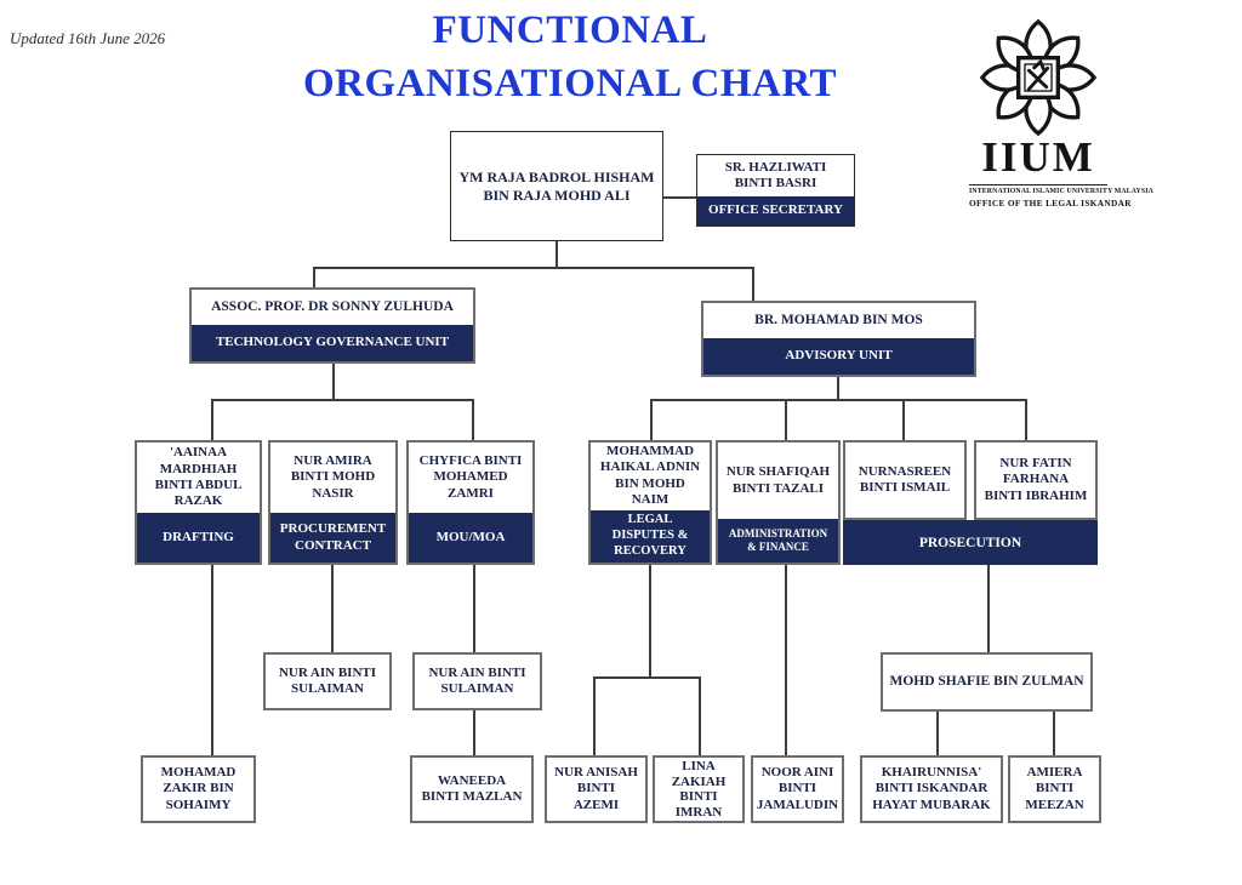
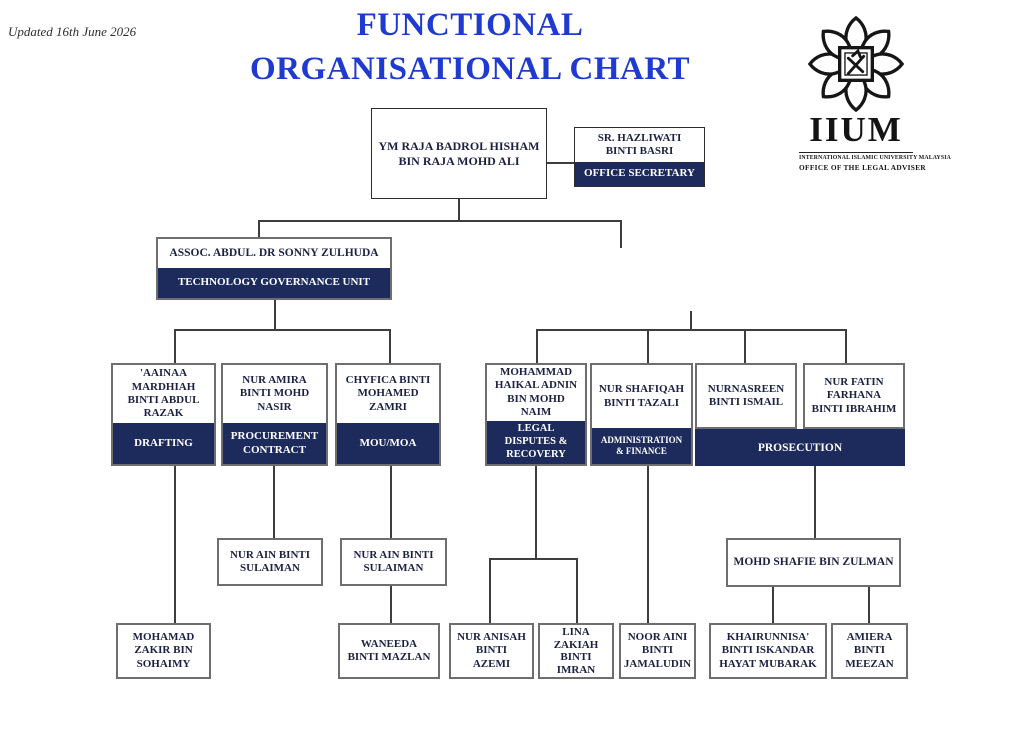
  Updated 16th June 2026
  FUNCTIONAL
  ORGANISATIONAL CHART
  IIUM
- OFFICE OF THE LEGAL ISKANDAR
+ OFFICE OF THE LEGAL ADVISER
  YM RAJA BADROL HISHAM
  BIN RAJA MOHD ALI
  SR. HAZLIWATI
  BINTI BASRI
  OFFICE SECRETARY
- ASSOC. PROF. DR SONNY ZULHUDA
+ ASSOC. ABDUL. DR SONNY ZULHUDA
  TECHNOLOGY GOVERNANCE UNIT
- BR. MOHAMAD BIN MOS
- ADVISORY UNIT
  'AAINAA
  MARDHIAH
  BINTI ABDUL
  RAZAK
  DRAFTING
  NUR AMIRA
  BINTI MOHD
  NASIR
  PROCUREMENT
  CONTRACT
  CHYFICA BINTI
  MOHAMED
  ZAMRI
  MOU/MOA
  MOHAMMAD
  HAIKAL ADNIN
  BIN MOHD
  NAIM
  LEGAL
  DISPUTES &
  RECOVERY
  NUR SHAFIQAH
  BINTI TAZALI
  ADMINISTRATION
  & FINANCE
  NURNASREEN
  BINTI ISMAIL
  NUR FATIN
  FARHANA
  BINTI IBRAHIM
  PROSECUTION
  NUR AIN BINTI
  SULAIMAN
  NUR AIN BINTI
  SULAIMAN
  MOHD SHAFIE BIN ZULMAN
  MOHAMAD
  ZAKIR BIN
  SOHAIMY
  WANEEDA
  BINTI MAZLAN
  NUR ANISAH
  BINTI
  AZEMI
  LINA
  ZAKIAH
  BINTI
  IMRAN
  NOOR AINI
  BINTI
  JAMALUDIN
  KHAIRUNNISA'
  BINTI ISKANDAR
  HAYAT MUBARAK
  AMIERA
  BINTI
  MEEZAN
